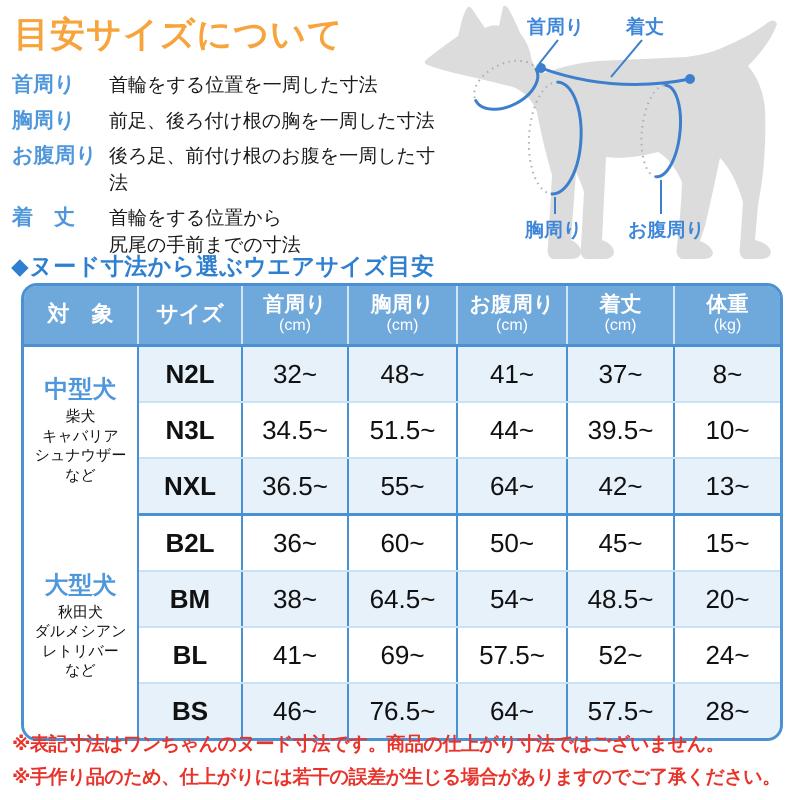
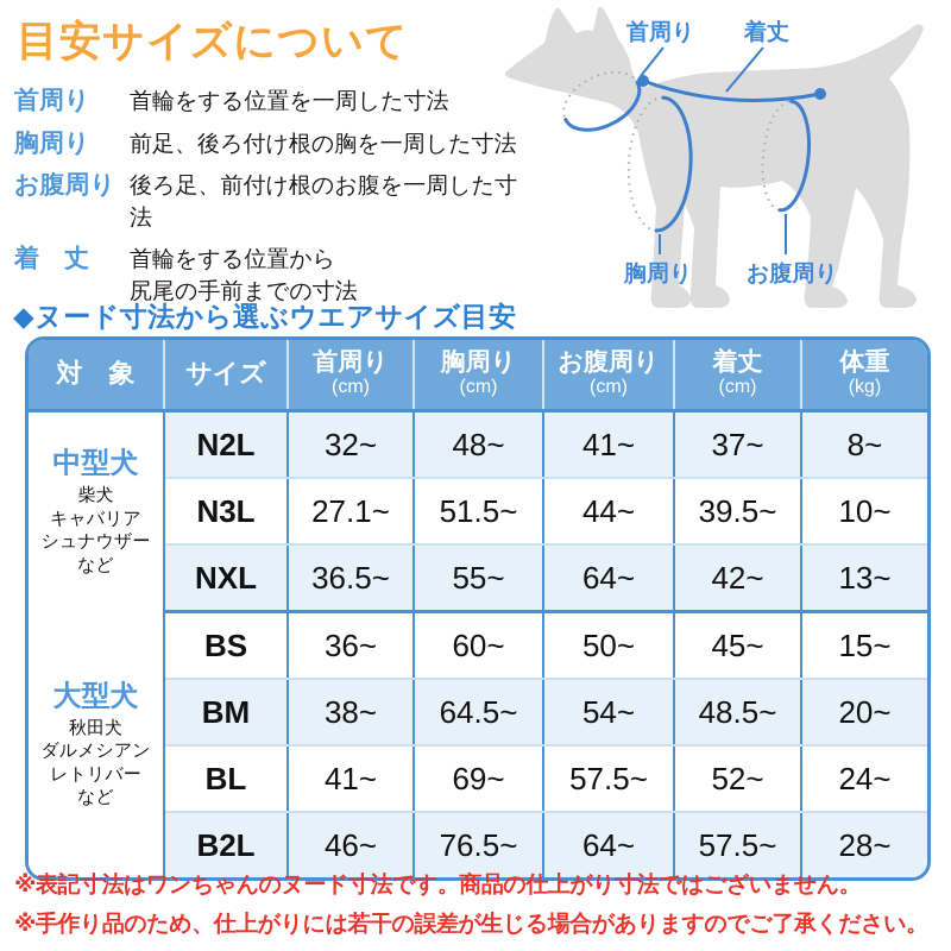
  目安サイズについて
  首周り
  首輪をする位置を一周した寸法
  胸周り
  前足、後ろ付け根の胸を一周した寸法
  お腹周り
  後ろ足、前付け根のお腹を一周した寸法
  着 丈
  首輪をする位置から
  尻尾の手前までの寸法
  首周り
  着丈
  胸周り
  お腹周り
  ◆ヌード寸法から選ぶウエアサイズ目安
  対 象	サイズ	首周り (cm)	胸周り (cm)	お腹周り (cm)	着丈 (cm)	体重 (kg)
  中型犬 柴犬 キャバリア シュナウザー など	N2L	32~	48~	41~	37~	8~
- N3L	34.5~	51.5~	44~	39.5~	10~
+ N3L	27.1~	51.5~	44~	39.5~	10~
  NXL	36.5~	55~	64~	42~	13~
- 大型犬 秋田犬 ダルメシアン レトリバー など	B2L	36~	60~	50~	45~	15~
+ 大型犬 秋田犬 ダルメシアン レトリバー など	BS	36~	60~	50~	45~	15~
  BM	38~	64.5~	54~	48.5~	20~
  BL	41~	69~	57.5~	52~	24~
- BS	46~	76.5~	64~	57.5~	28~
+ B2L	46~	76.5~	64~	57.5~	28~
  ※表記寸法はワンちゃんのヌード寸法です。商品の仕上がり寸法ではございません。
  ※手作り品のため、仕上がりには若干の誤差が生じる場合がありますのでご了承ください。
